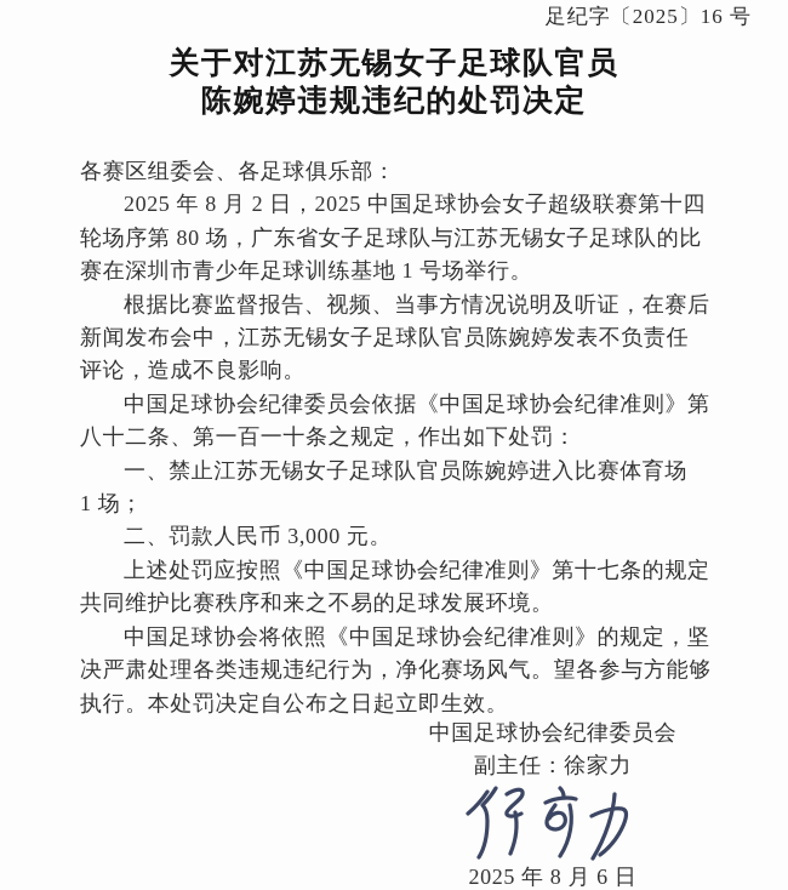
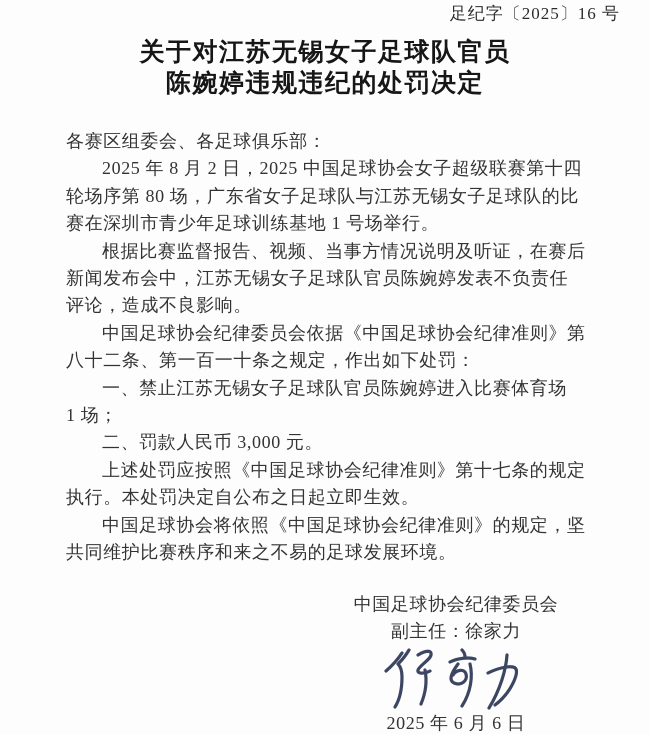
  足纪字〔2025〕16 号
  关于对江苏无锡女子足球队官员
  陈婉婷违规违纪的处罚决定
  各赛区组委会、各足球俱乐部：
  2025 年 8 月 2 日，2025 中国足球协会女子超级联赛第十四
  轮场序第 80 场，广东省女子足球队与江苏无锡女子足球队的比
  赛在深圳市青少年足球训练基地 1 号场举行。
  根据比赛监督报告、视频、当事方情况说明及听证，在赛后
  新闻发布会中，江苏无锡女子足球队官员陈婉婷发表不负责任
  评论，造成不良影响。
  中国足球协会纪律委员会依据《中国足球协会纪律准则》第
  八十二条、第一百一十条之规定，作出如下处罚：
  一、禁止江苏无锡女子足球队官员陈婉婷进入比赛体育场
  1 场；
  二、罚款人民币 3,000 元。
  上述处罚应按照《中国足球协会纪律准则》第十七条的规定
- 共同维护比赛秩序和来之不易的足球发展环境。
+ 执行。本处罚决定自公布之日起立即生效。
  中国足球协会将依照《中国足球协会纪律准则》的规定，坚
- 决严肃处理各类违规违纪行为，净化赛场风气。望各参与方能够
- 执行。本处罚决定自公布之日起立即生效。
+ 共同维护比赛秩序和来之不易的足球发展环境。
  中国足球协会纪律委员会
  副主任：徐家力
- 2025 年 8 月 6 日
+ 2025 年 6 月 6 日
